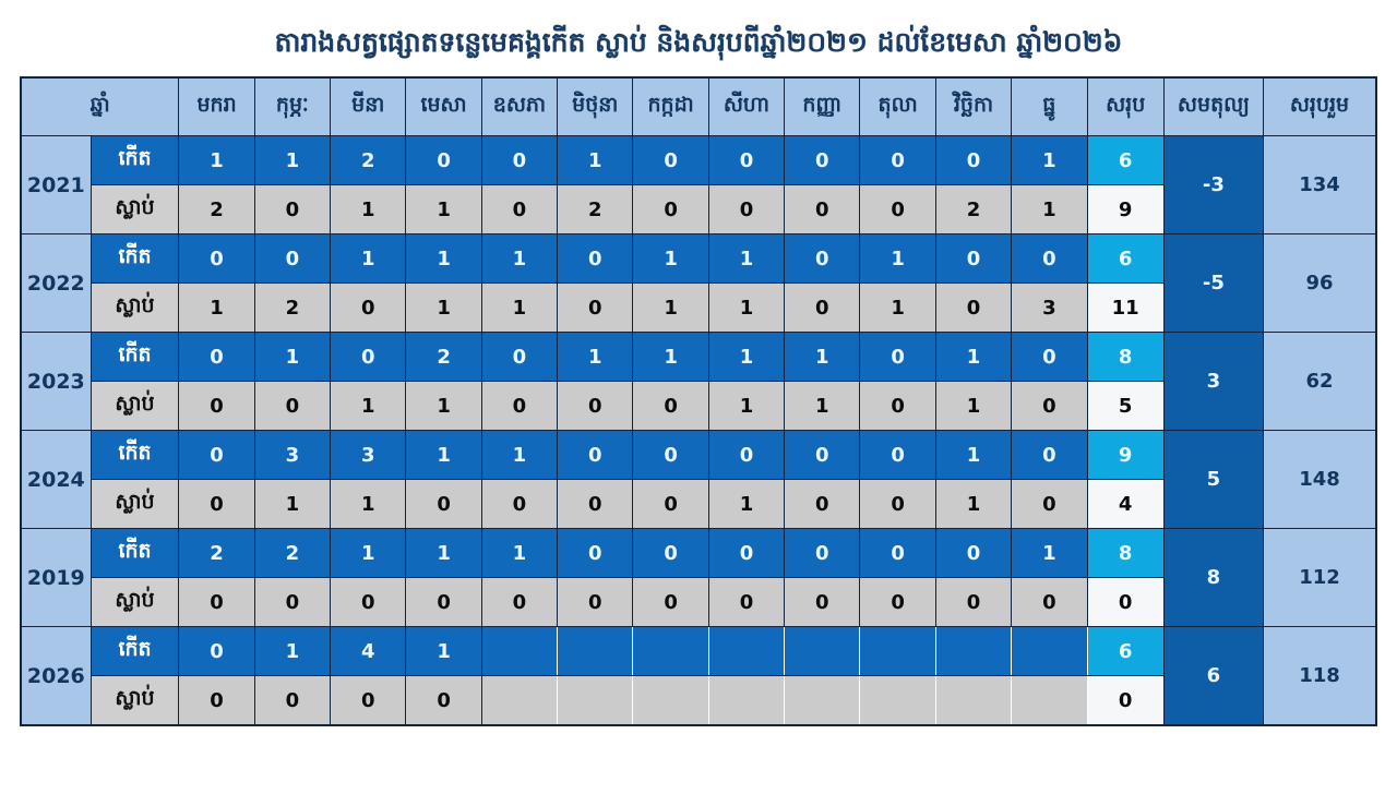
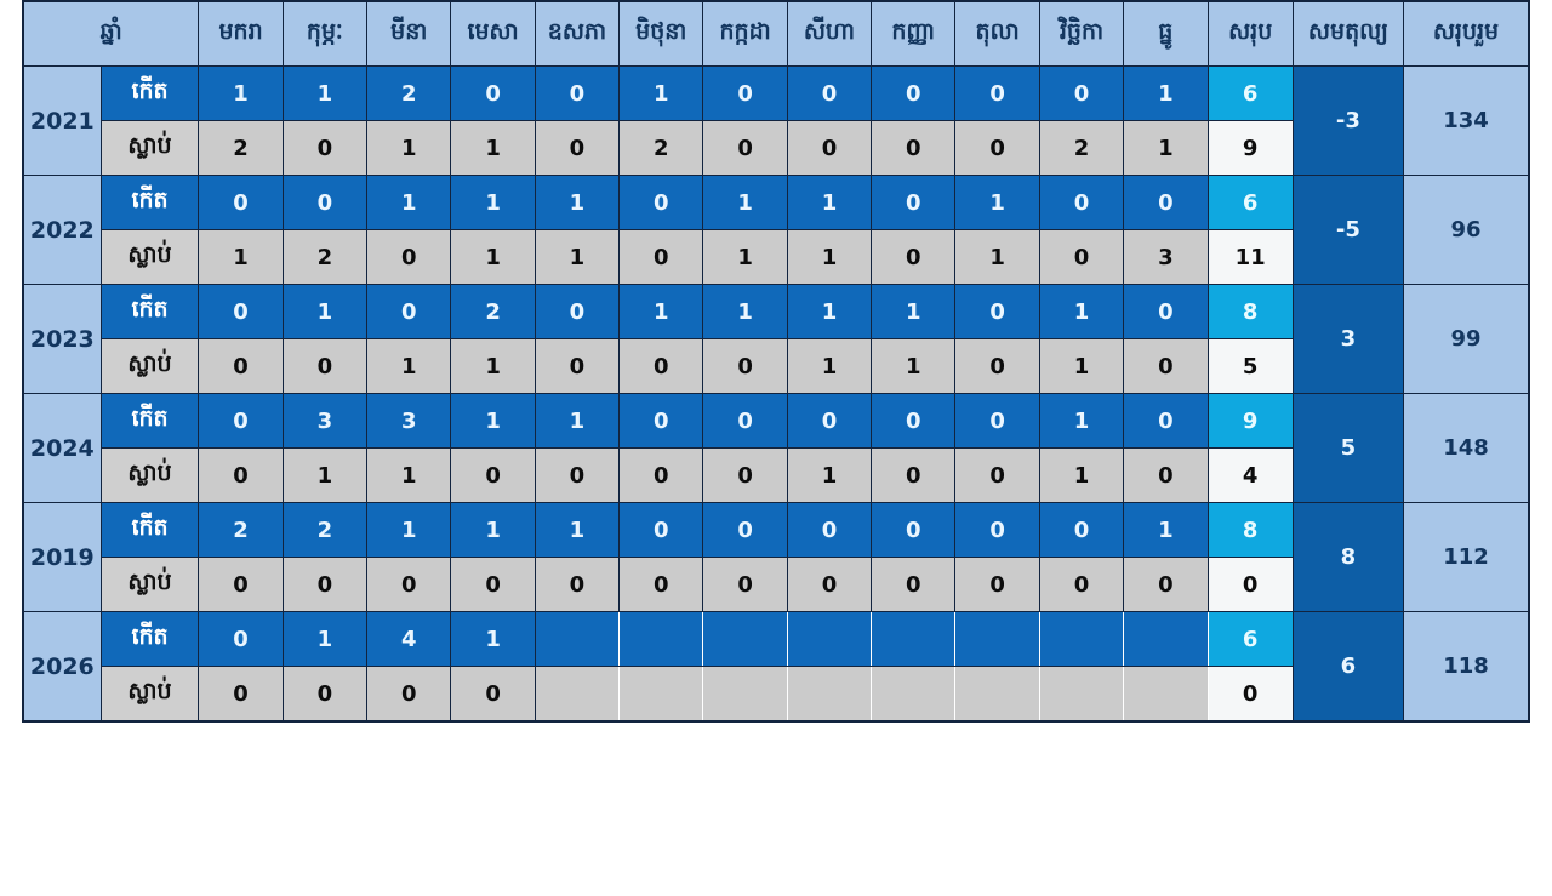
- តារាងសត្វផ្សោតទន្លេមេគង្គកើត ស្លាប់ និងសរុបពីឆ្នាំ២០២១ ដល់ខែមេសា ឆ្នាំ២០២៦
  ឆ្នាំ	មករា	កុម្ភៈ	មីនា	មេសា	ឧសភា	មិថុនា	កក្កដា	សីហា	កញ្ញា	តុលា	វិច្ឆិកា	ធ្នូ	សរុប	សមតុល្យ	សរុបរួម
  2021	កើត	1	1	2	0	0	1	0	0	0	0	0	1	6	-3	134
  ស្លាប់	2	0	1	1	0	2	0	0	0	0	2	1	9
  2022	កើត	0	0	1	1	1	0	1	1	0	1	0	0	6	-5	96
  ស្លាប់	1	2	0	1	1	0	1	1	0	1	0	3	11
- 2023	កើត	0	1	0	2	0	1	1	1	1	0	1	0	8	3	62
+ 2023	កើត	0	1	0	2	0	1	1	1	1	0	1	0	8	3	99
  ស្លាប់	0	0	1	1	0	0	0	1	1	0	1	0	5
  2024	កើត	0	3	3	1	1	0	0	0	0	0	1	0	9	5	148
  ស្លាប់	0	1	1	0	0	0	0	1	0	0	1	0	4
  2019	កើត	2	2	1	1	1	0	0	0	0	0	0	1	8	8	112
  ស្លាប់	0	0	0	0	0	0	0	0	0	0	0	0	0
  2026	កើត	0	1	4	1									6	6	118
  ស្លាប់	0	0	0	0									0
